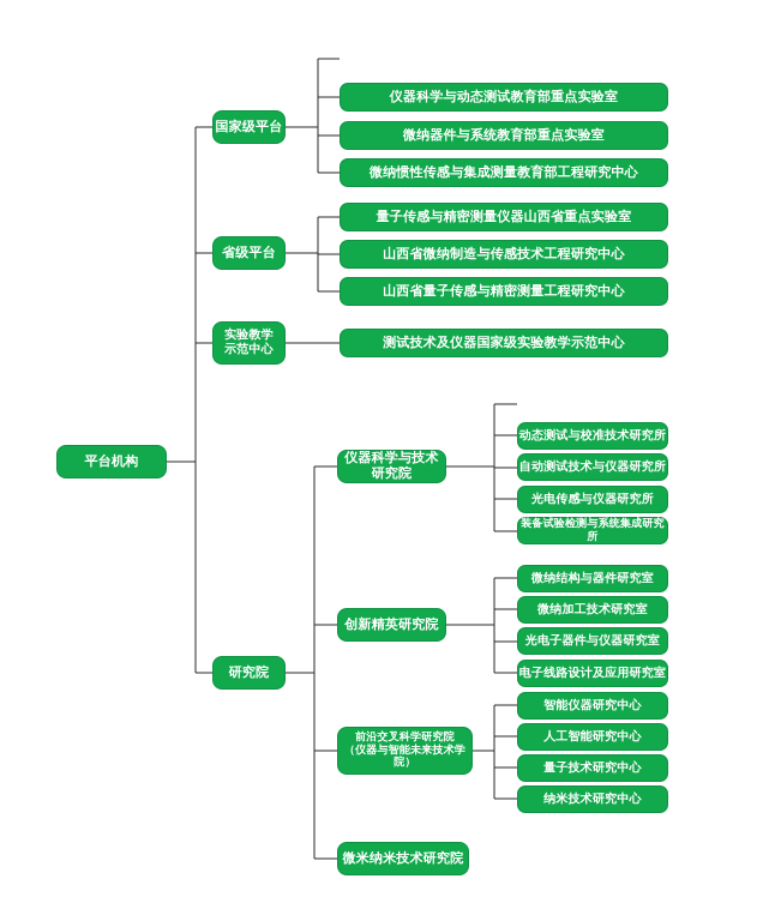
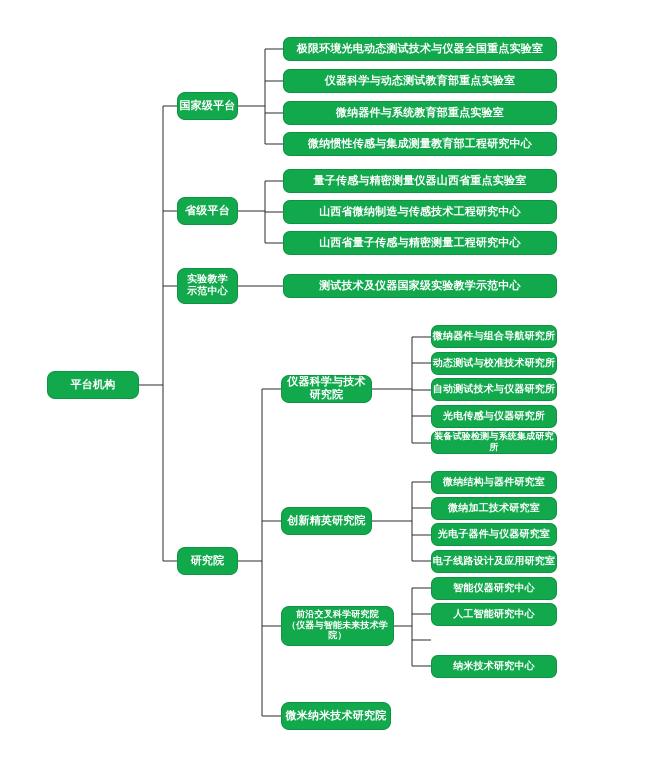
  平台机构
  国家级平台
  省级平台
  实验教学
  示范中心
  研究院
+ 极限环境光电动态测试技术与仪器全国重点实验室
  仪器科学与动态测试教育部重点实验室
  微纳器件与系统教育部重点实验室
  微纳惯性传感与集成测量教育部工程研究中心
  量子传感与精密测量仪器山西省重点实验室
  山西省微纳制造与传感技术工程研究中心
  山西省量子传感与精密测量工程研究中心
  测试技术及仪器国家级实验教学示范中心
  仪器科学与技术研究院
  创新精英研究院
  前沿交叉科学研究院
  （仪器与智能未来技术学院）
  微米纳米技术研究院
+ 微纳器件与组合导航研究所
  动态测试与校准技术研究所
  自动测试技术与仪器研究所
  光电传感与仪器研究所
  装备试验检测与系统集成研究所
  微纳结构与器件研究室
  微纳加工技术研究室
  光电子器件与仪器研究室
  电子线路设计及应用研究室
  智能仪器研究中心
  人工智能研究中心
- 量子技术研究中心
  纳米技术研究中心
